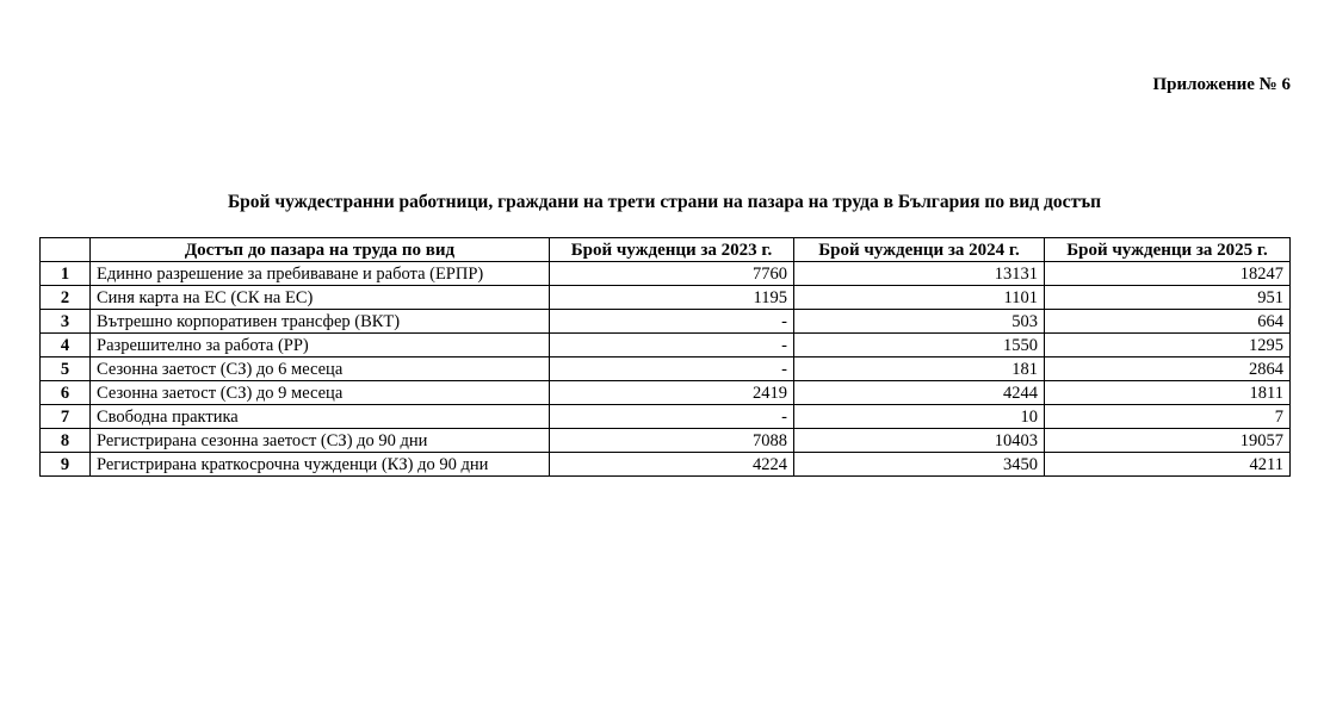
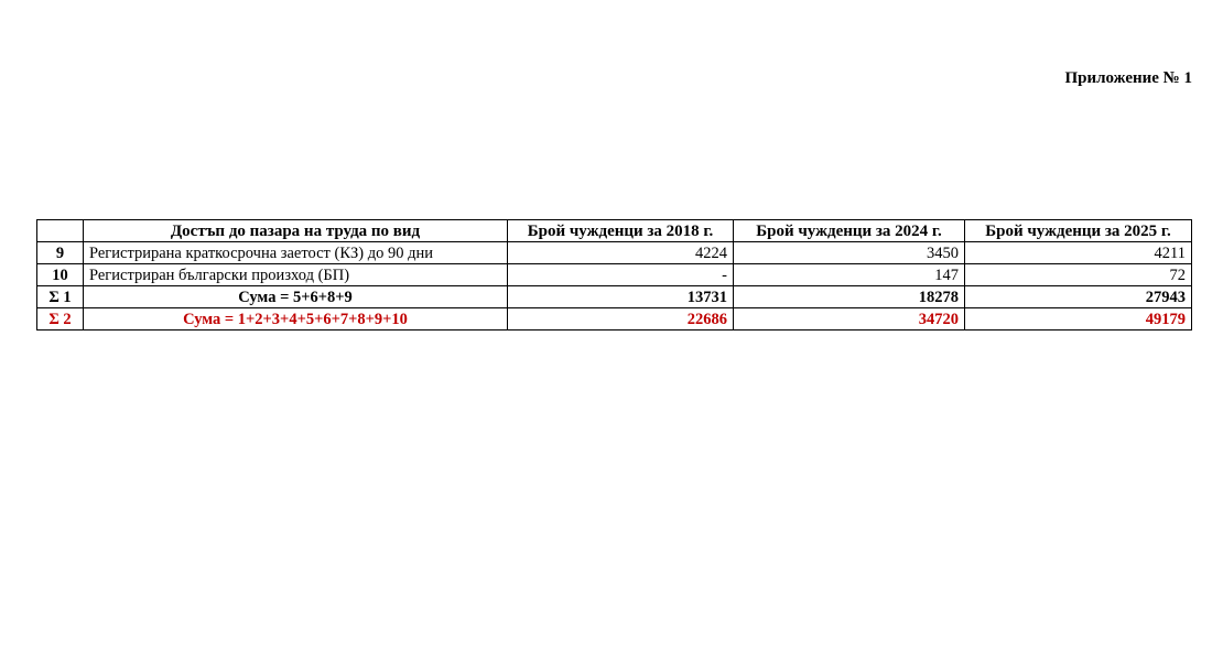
- Приложение № 6
+ Приложение № 1
- Брой чуждестранни работници, граждани на трети страни на пазара на труда в България по вид достъп
- 	Достъп до пазара на труда по вид	Брой чужденци за 2023 г.	Брой чужденци за 2024 г.	Брой чужденци за 2025 г.
+ 	Достъп до пазара на труда по вид	Брой чужденци за 2018 г.	Брой чужденци за 2024 г.	Брой чужденци за 2025 г.
- 1	Единно разрешение за пребиваване и работа (ЕРПР)	7760	13131	18247
- 2	Синя карта на ЕС (СК на ЕС)	1195	1101	951
- 3	Вътрешно корпоративен трансфер (ВКТ)	-	503	664
- 4	Разрешително за работа (РР)	-	1550	1295
- 5	Сезонна заетост (СЗ) до 6 месеца	-	181	2864
- 6	Сезонна заетост (СЗ) до 9 месеца	2419	4244	1811
- 7	Свободна практика	-	10	7
- 8	Регистрирана сезонна заетост (СЗ) до 90 дни	7088	10403	19057
- 9	Регистрирана краткосрочна чужденци (КЗ) до 90 дни	4224	3450	4211
+ 9	Регистрирана краткосрочна заетост (КЗ) до 90 дни	4224	3450	4211
+ 10	Регистриран български произход (БП)	-	147	72
+ Σ 1	Сума = 5+6+8+9	13731	18278	27943
+ Σ 2	Сума = 1+2+3+4+5+6+7+8+9+10	22686	34720	49179
